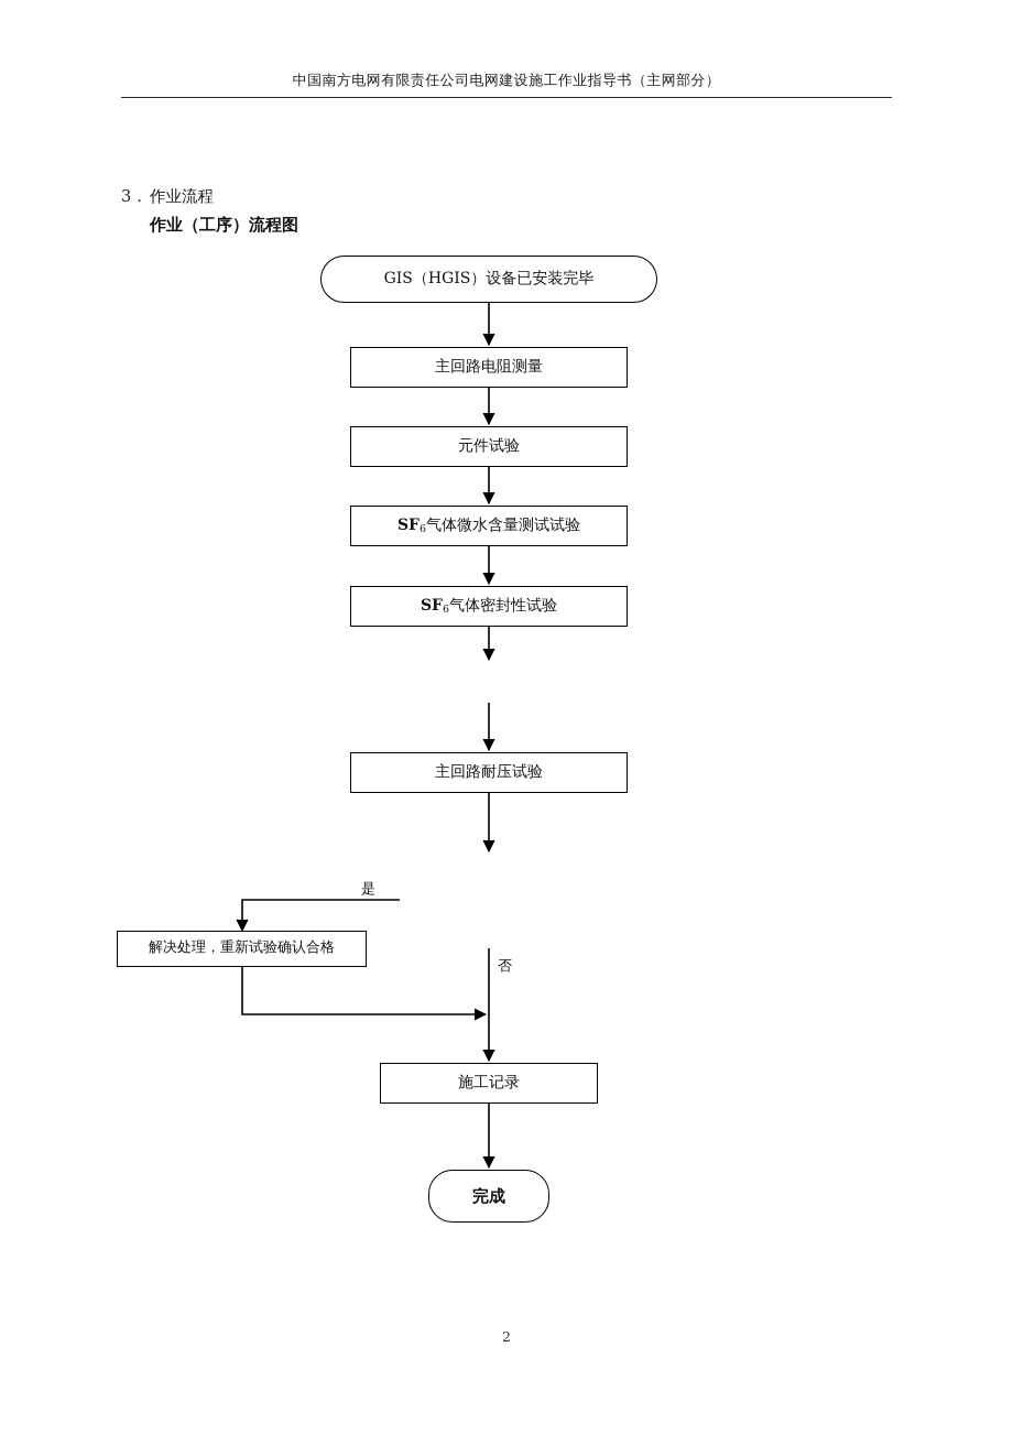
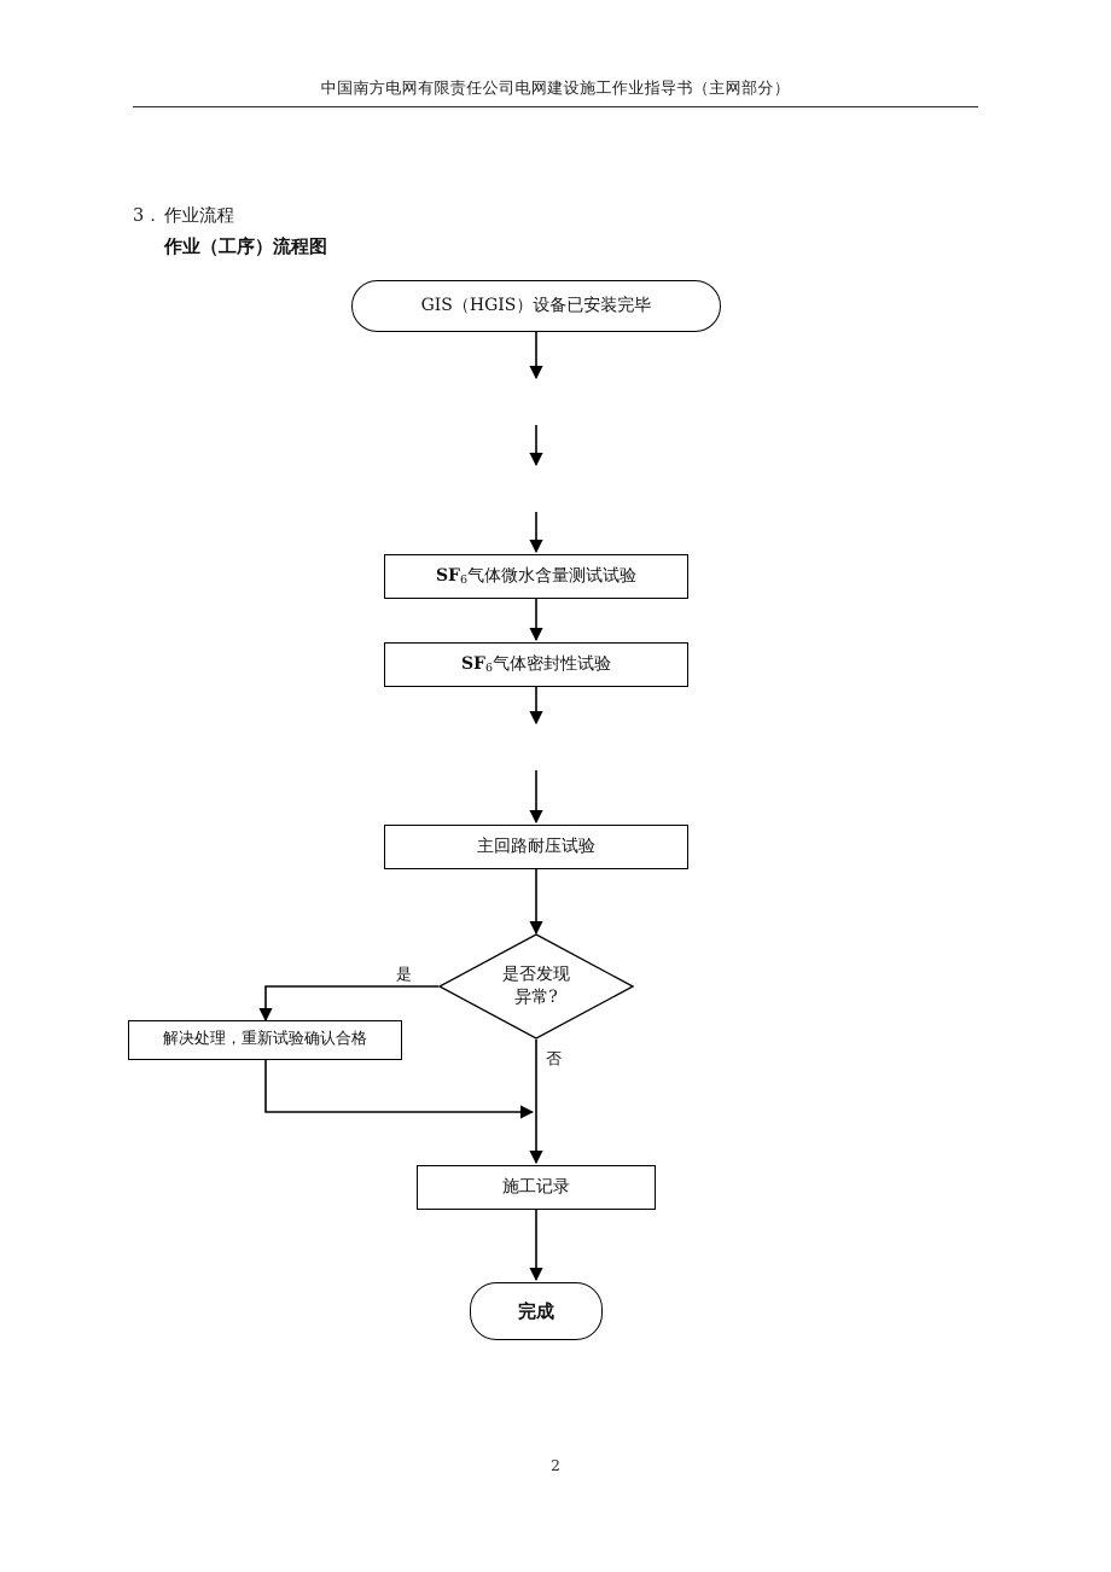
  中国南方电网有限责任公司电网建设施工作业指导书（主网部分）
  3．
  作业流程
  作业（工序）流程图
  GIS（HGIS）设备已安装完毕
- 主回路电阻测量
- 元件试验
  SF6气体微水含量测试试验
  SF6气体密封性试验
  主回路耐压试验
+ 是否发现
+ 异常?
  是
  否
  解决处理，重新试验确认合格
  施工记录
  完成
  2
